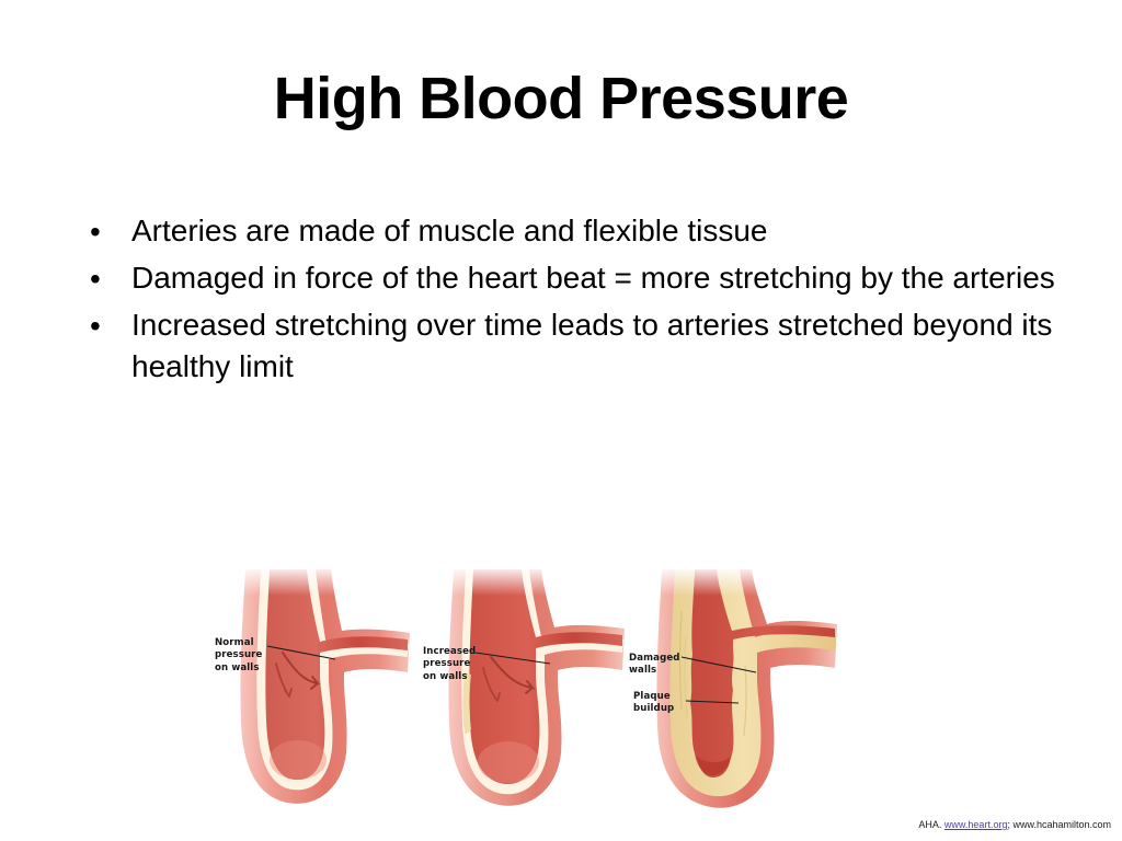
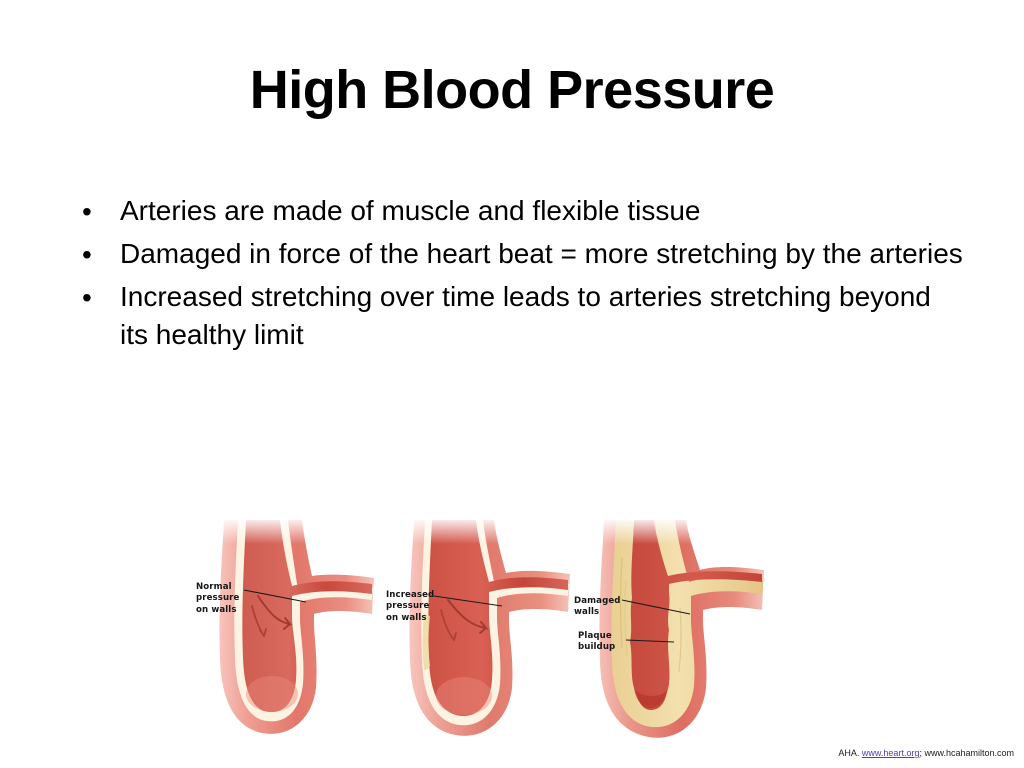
  High Blood Pressure
  •
  Arteries are made of muscle and flexible tissue
  •
  Damaged in force of the heart beat = more stretching by the arteries
  •
- Increased stretching over time leads to arteries stretched beyond its healthy limit
+ Increased stretching over time leads to arteries stretching beyond its healthy limit
  Normal
  pressure
  on walls
  Increased
  pressure
  on walls
  Damaged
  walls
  Plaque
  buildup
  AHA. www.heart.org; www.hcahamilton.com
